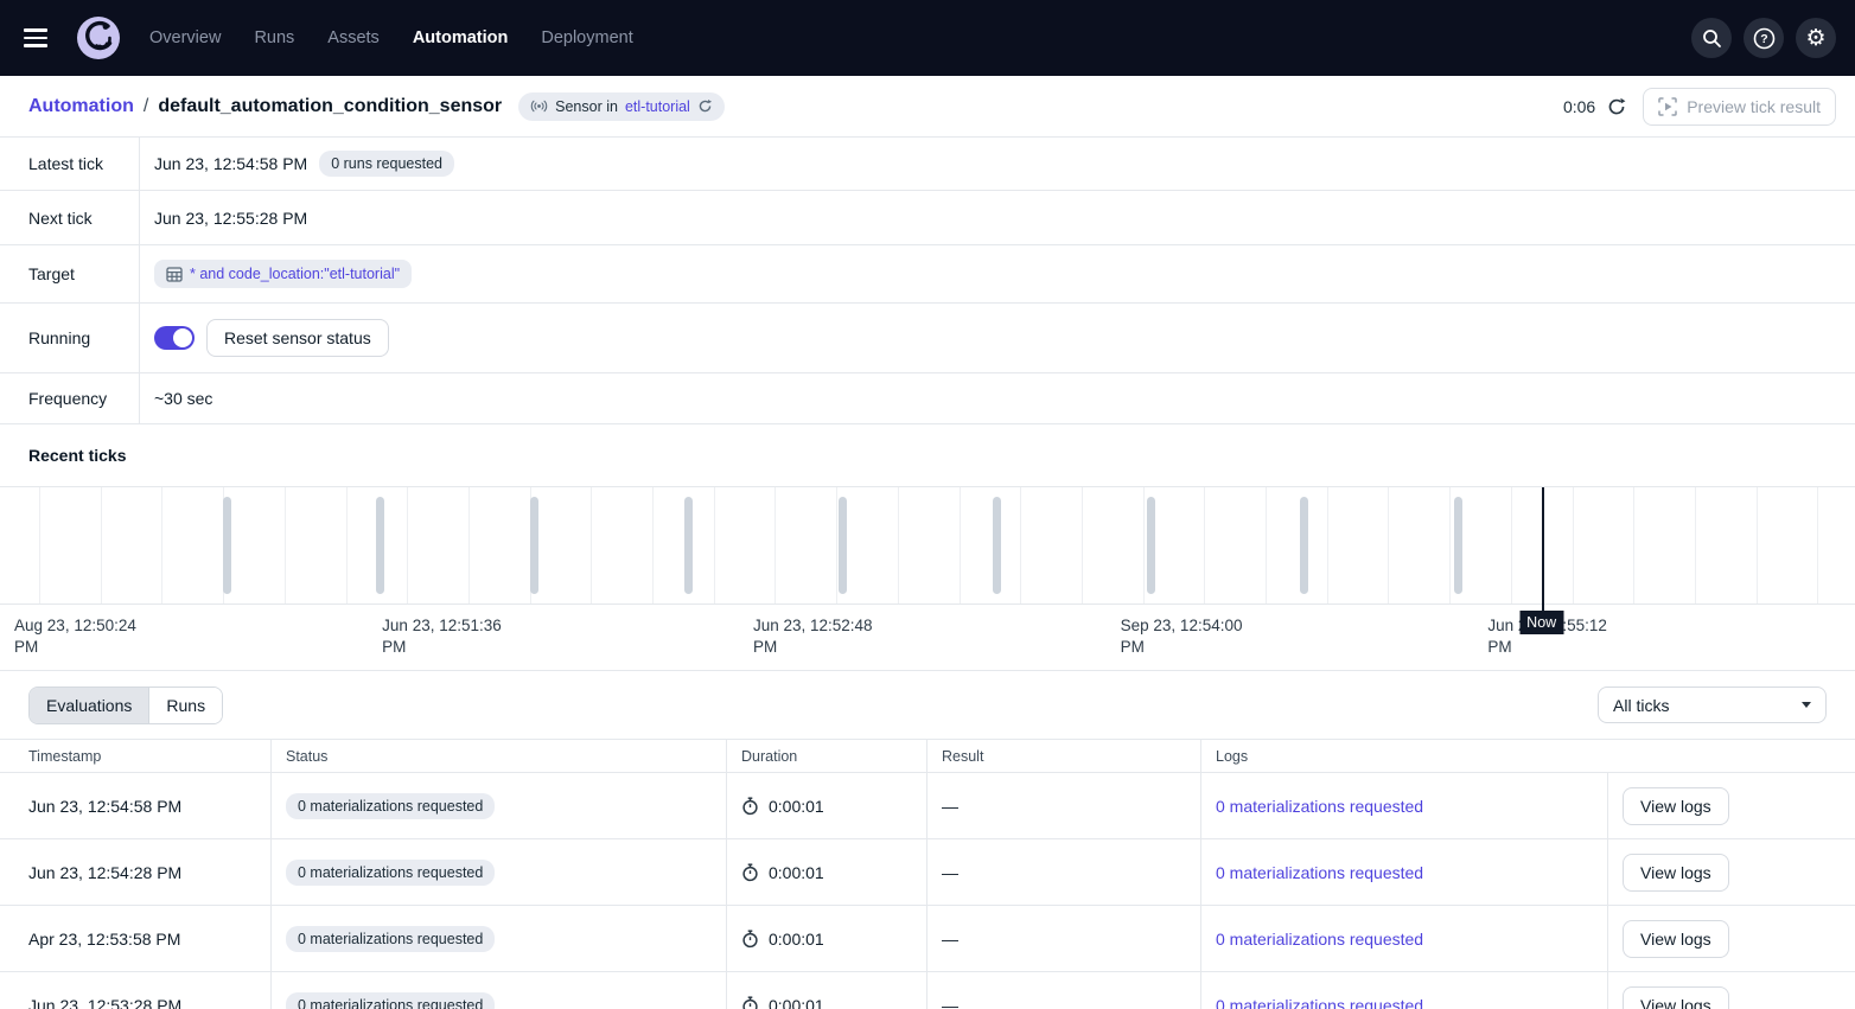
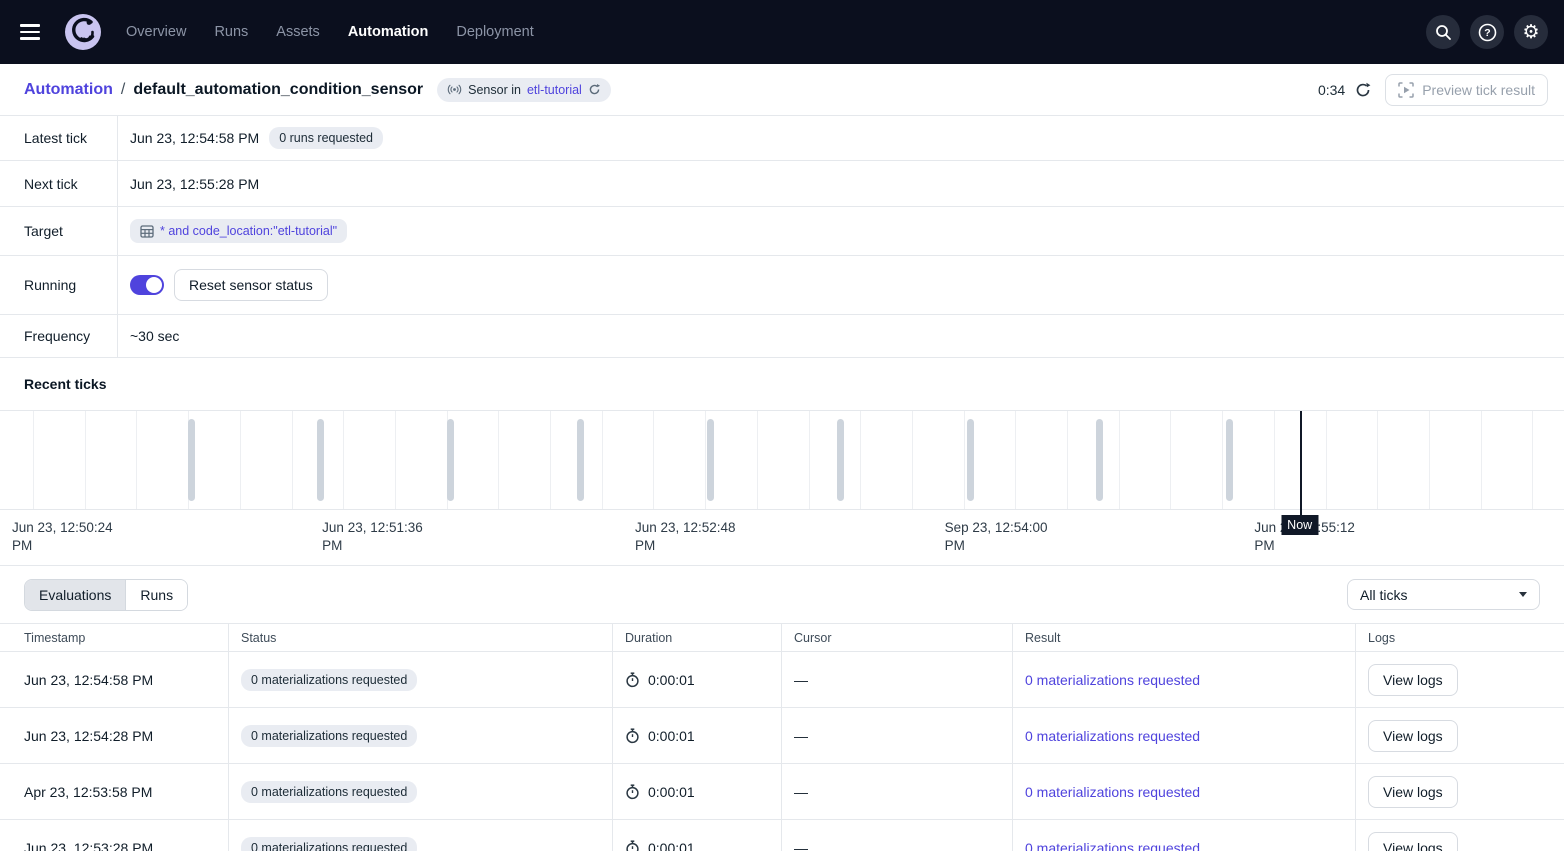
  Overview
  Runs
  Assets
  Automation
  Deployment
  ?
  ⚙
  Automation
  /
  default_automation_condition_sensor
  Sensor in
  etl-tutorial
- 0:06
+ 0:34
  Preview tick result
  Latest tick
  Jun 23, 12:54:58 PM
  0 runs requested
  Next tick
  Jun 23, 12:55:28 PM
  Target
  * and code_location:"etl-tutorial"
  Running
  Reset sensor status
  Frequency
  ~30 sec
  Recent ticks
- Aug 23, 12:50:24 PM
+ Jun 23, 12:50:24 PM
  Jun 23, 12:51:36 PM
  Jun 23, 12:52:48 PM
  Sep 23, 12:54:00 PM
  Now
  Evaluations
  Runs
  All ticks
  Timestamp
  Status
  Duration
+ Cursor
  Result
  Logs
  Jun 23, 12:54:58 PM
  0 materializations requested
  0:00:01
  —
  0 materializations requested
  View logs
  Jun 23, 12:54:28 PM
  0 materializations requested
  0:00:01
  —
  0 materializations requested
  View logs
  Apr 23, 12:53:58 PM
  0 materializations requested
  0:00:01
  —
  0 materializations requested
  View logs
  Jun 23, 12:53:28 PM
  0 materializations requested
  0:00:01
  —
  0 materializations requested
  View logs
